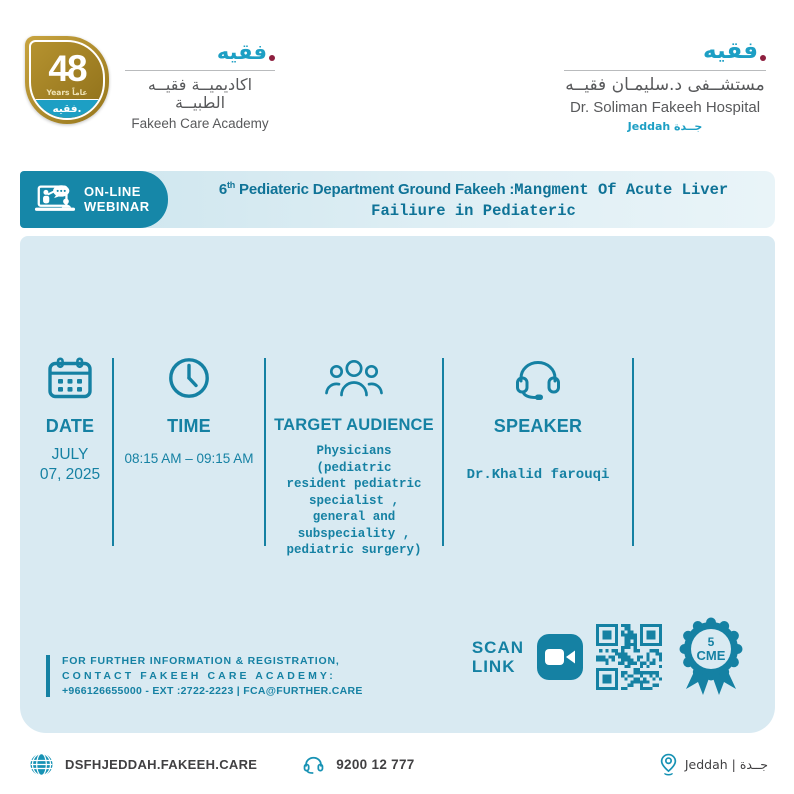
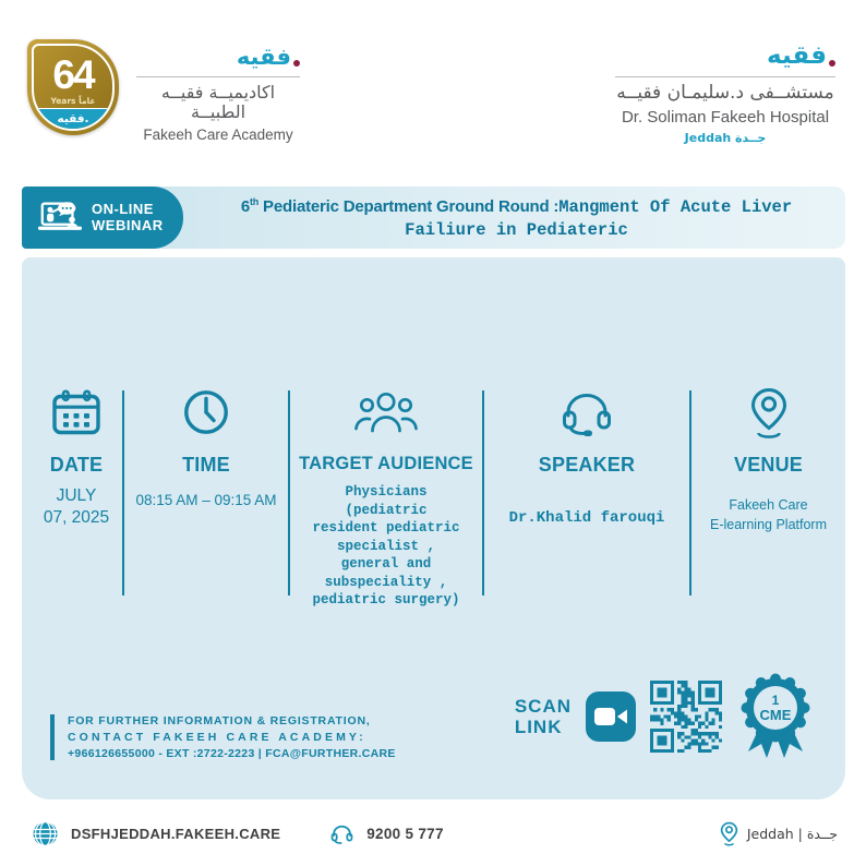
- 48
+ 64
  Years عاماً
  فقيه.
  فقيه
  اكاديميــة فقيــه الطبيــة
  Fakeeh Care Academy
  فقيه
  مستشــفى د.سليمـان فقيــه
  Dr. Soliman Fakeeh Hospital
  Jeddah جــدة
  ON-LINE
  WEBINAR
- 6th Pediateric Department Ground Fakeeh :Mangment Of Acute Liver
+ 6th Pediateric Department Ground Round :Mangment Of Acute Liver
  Failiure in Pediateric
  DATE
  JULY
  07, 2025
  TIME
  08:15 AM – 09:15 AM
  TARGET AUDIENCE
  Physicians
  (pediatric
  resident pediatric
  specialist ,
  general and
  subspeciality ,
  pediatric surgery)
  SPEAKER
  Dr.Khalid farouqi
+ VENUE
+ Fakeeh Care
+ E-learning Platform
  FOR FURTHER INFORMATION & REGISTRATION,
  CONTACT FAKEEH CARE ACADEMY:
  +966126655000 - EXT :2722-2223 | FCA@FURTHER.CARE
  SCAN
  LINK
- 5
+ 1
  CME
  DSFHJEDDAH.FAKEEH.CARE
- 9200 12 777
+ 9200 5 777
  Jeddah | جــدة
